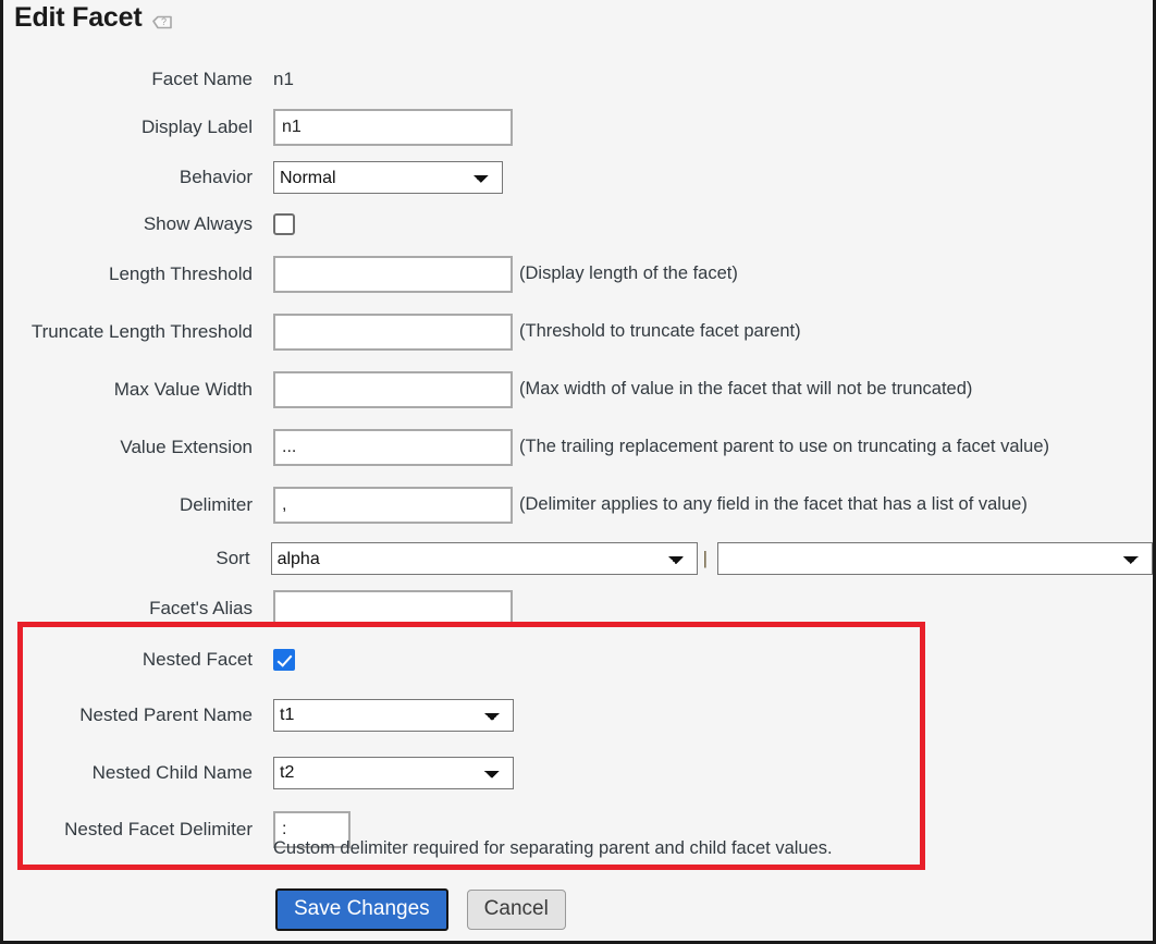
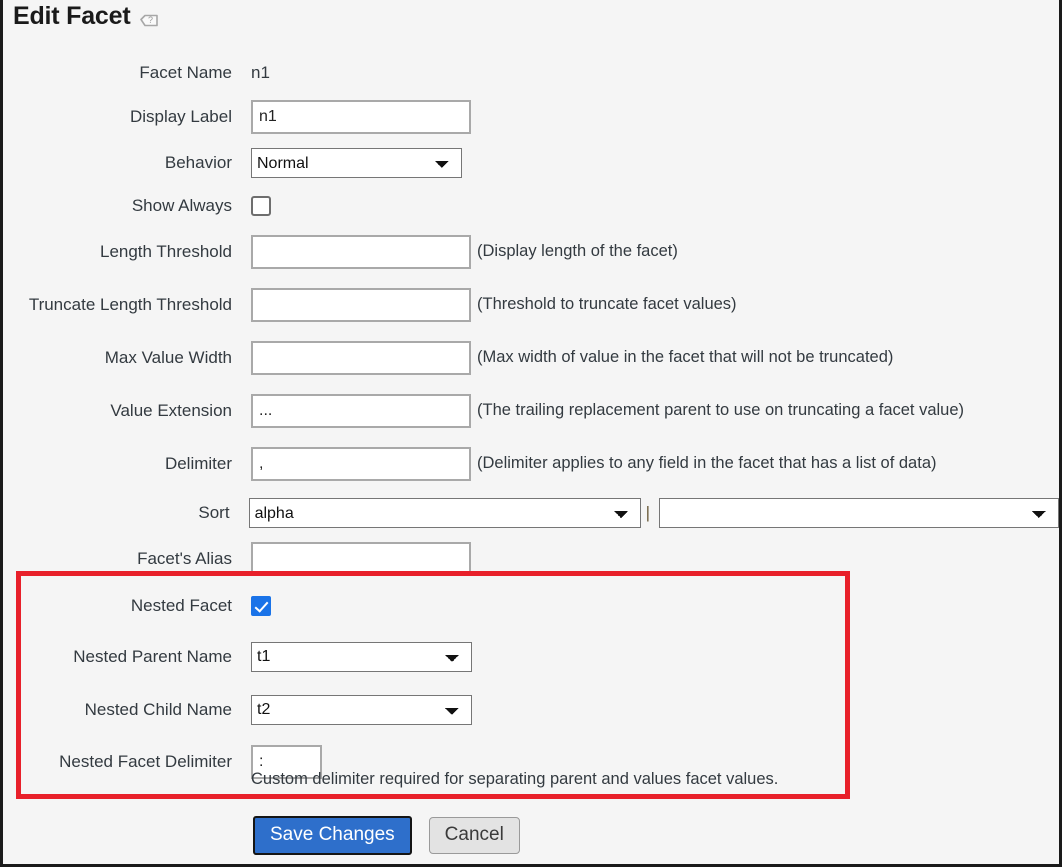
  Edit Facet
  ?
  Facet Name
  n1
  Display Label
  n1
  Behavior
  Normal
  Show Always
  Length Threshold
  (Display length of the facet)
  Truncate Length Threshold
- (Threshold to truncate facet parent)
+ (Threshold to truncate facet values)
  Max Value Width
  (Max width of value in the facet that will not be truncated)
  Value Extension
  ...
  (The trailing replacement parent to use on truncating a facet value)
  Delimiter
  ,
- (Delimiter applies to any field in the facet that has a list of value)
+ (Delimiter applies to any field in the facet that has a list of data)
  Sort
  alpha
  |
  Facet's Alias
  Nested Facet
  Nested Parent Name
  t1
  Nested Child Name
  t2
  Nested Facet Delimiter
  :
- Custom delimiter required for separating parent and child facet values.
+ Custom delimiter required for separating parent and values facet values.
  Save Changes
  Cancel
